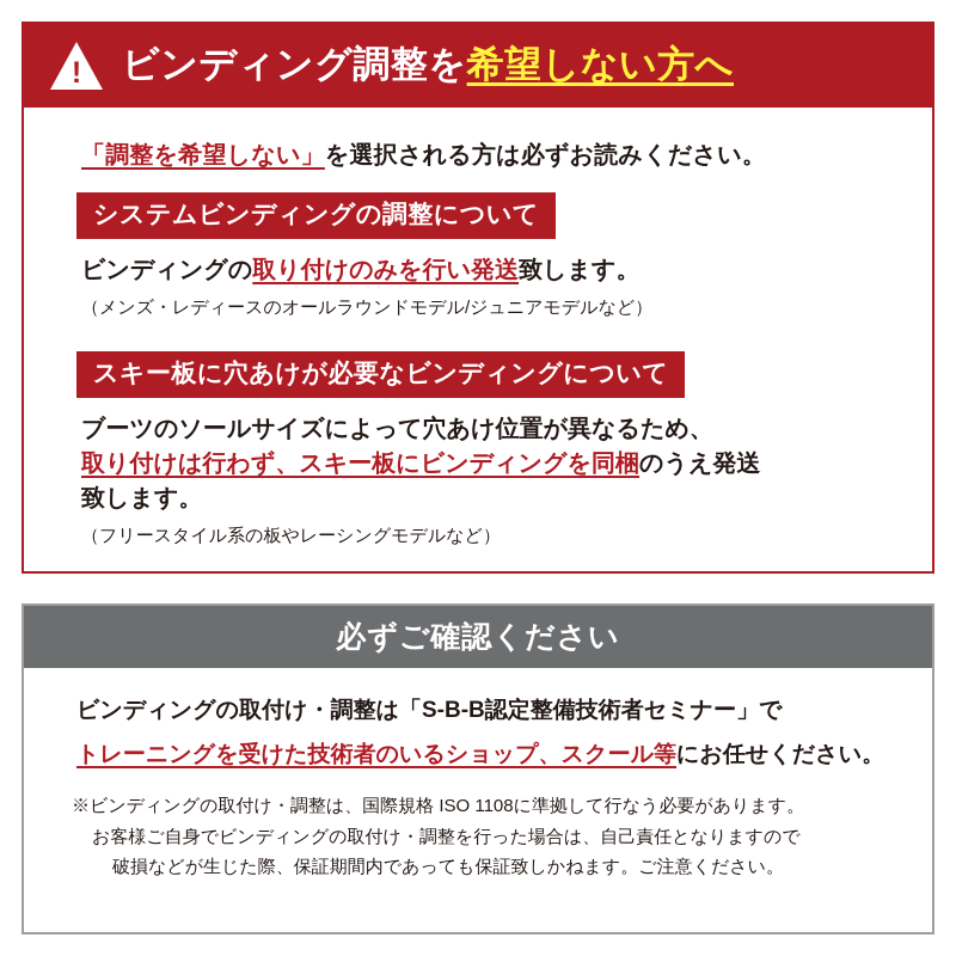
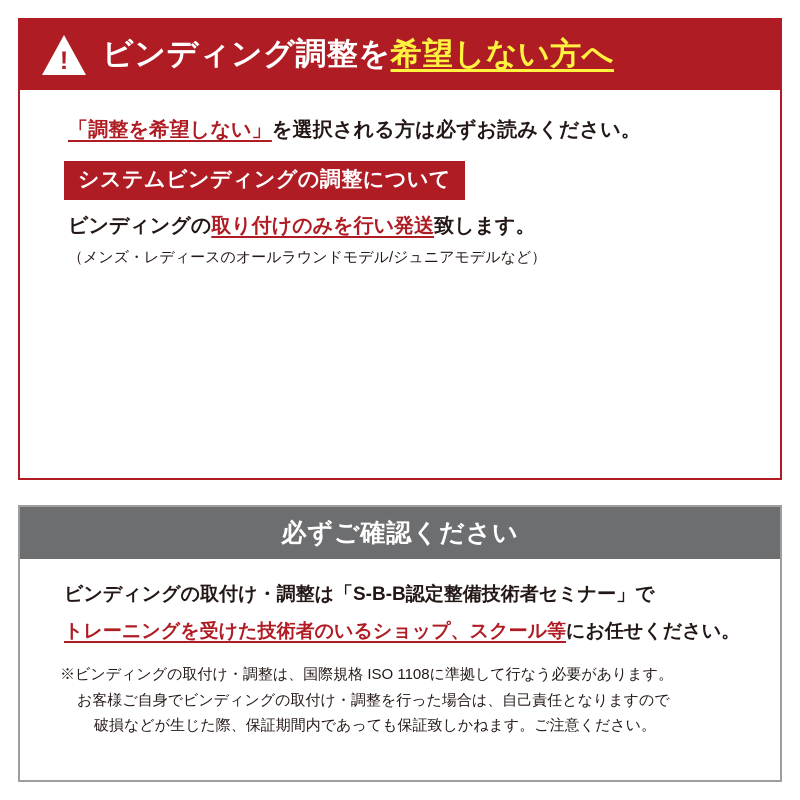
  !
  ビンディング調整を希望しない方へ
  「調整を希望しない」を選択される方は必ずお読みください。
  システムビンディングの調整について
  ビンディングの取り付けのみを行い発送致します。
  （メンズ・レディースのオールラウンドモデル/ジュニアモデルなど）
- スキー板に穴あけが必要なビンディングについて
- ブーツのソールサイズによって穴あけ位置が異なるため、
- 取り付けは行わず、スキー板にビンディングを同梱のうえ発送
- 致します。
- （フリースタイル系の板やレーシングモデルなど）
  必ずご確認ください
  ビンディングの取付け・調整は「S-B-B認定整備技術者セミナー」で
  トレーニングを受けた技術者のいるショップ、スクール等にお任せください。
  ※ビンディングの取付け・調整は、国際規格 ISO 1108に準拠して行なう必要があります。
  お客様ご自身でビンディングの取付け・調整を行った場合は、自己責任となりますので
  破損などが生じた際、保証期間内であっても保証致しかねます。ご注意ください。
